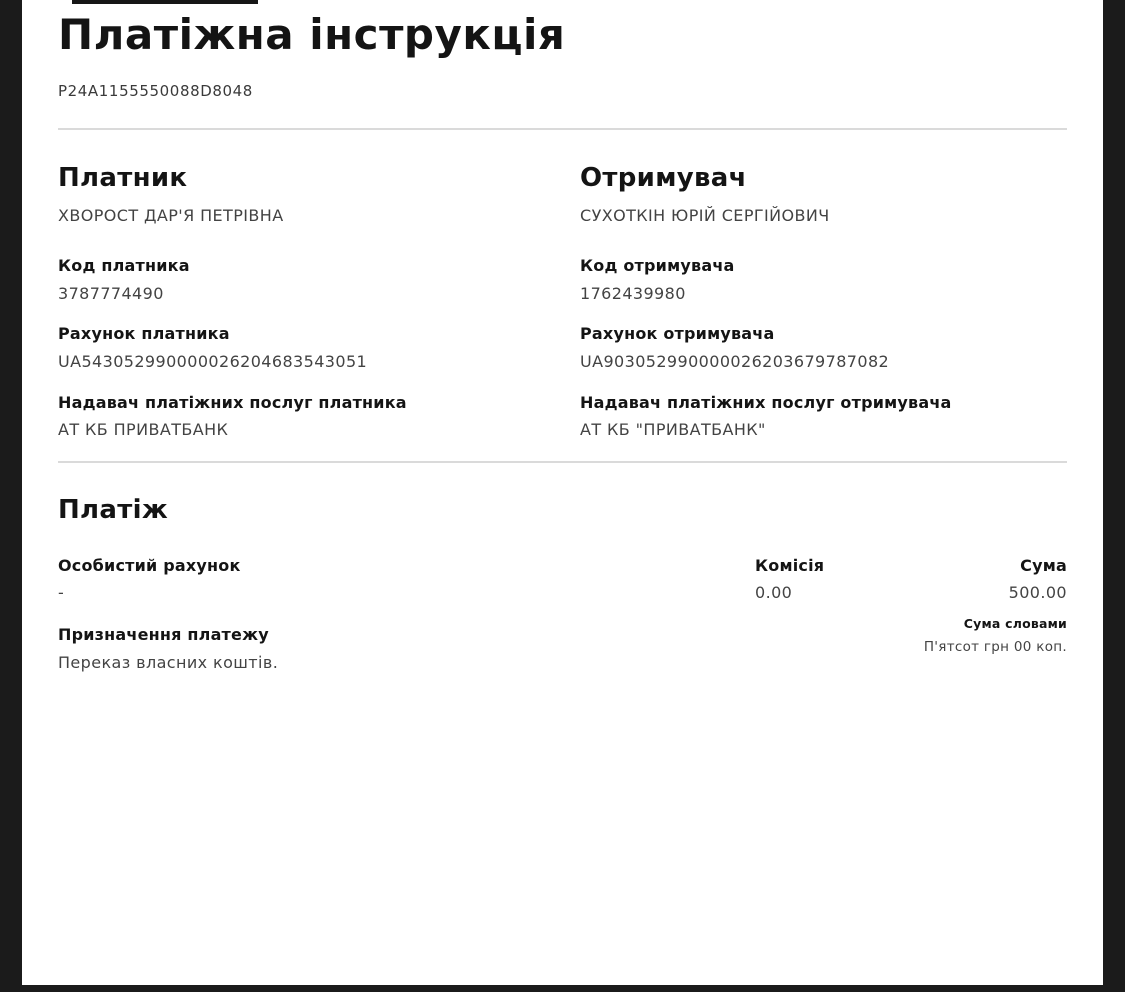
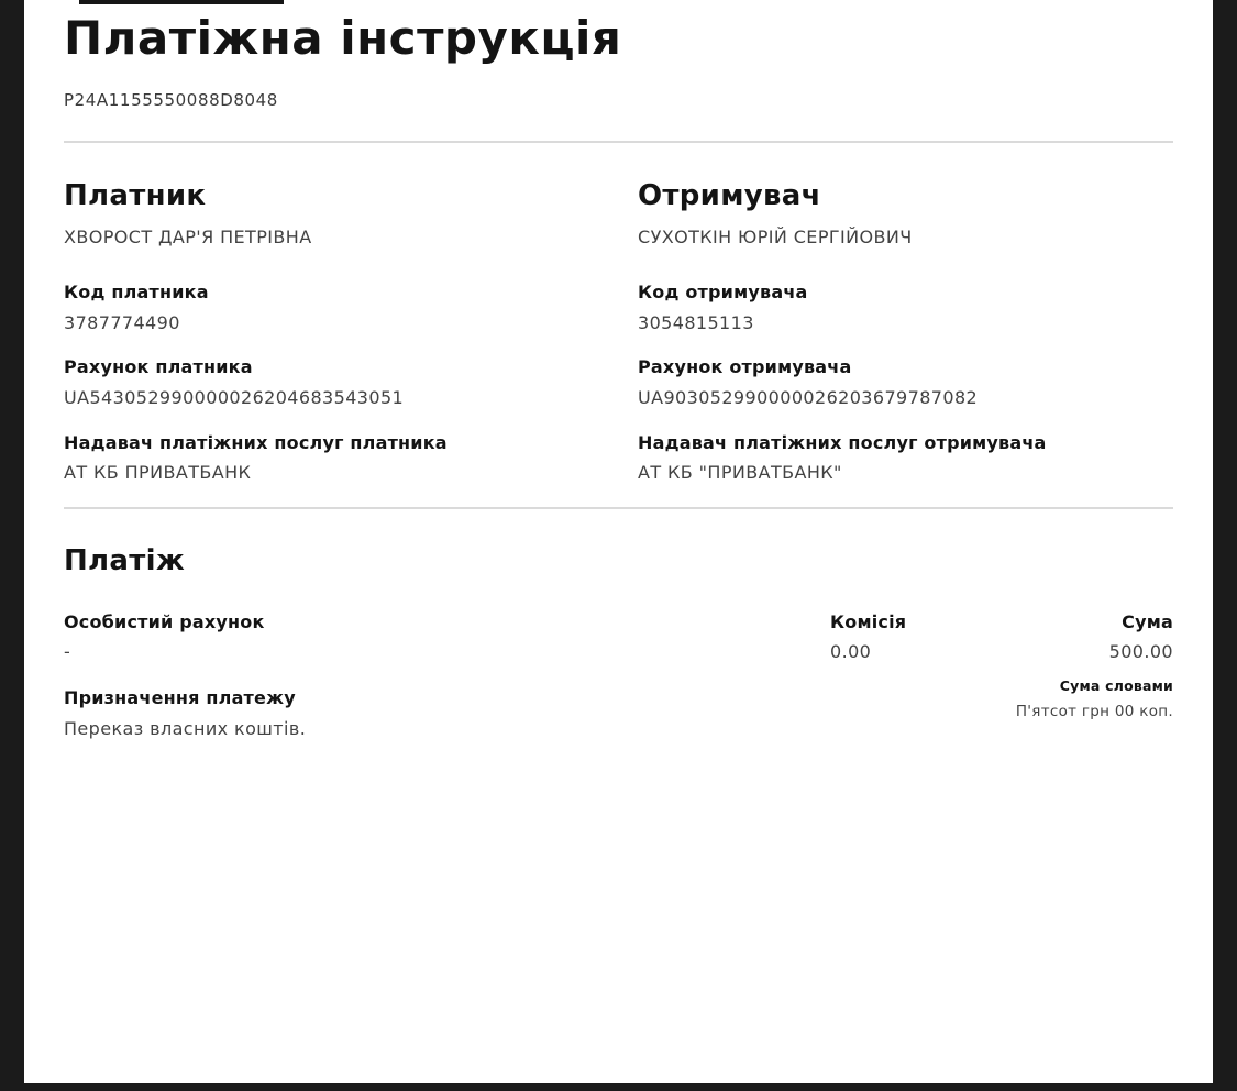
  Платіжна інструкція
  P24A1155550088D8048
  Платник
  ХВОРОСТ ДАР'Я ПЕТРІВНА
  Код платника
  3787774490
  Рахунок платника
  UA543052990000026204683543051
  Надавач платіжних послуг платника
  АТ КБ ПРИВАТБАНК
  Отримувач
  СУХОТКІН ЮРІЙ СЕРГІЙОВИЧ
  Код отримувача
- 1762439980
+ 3054815113
  Рахунок отримувача
  UA903052990000026203679787082
  Надавач платіжних послуг отримувача
  АТ КБ "ПРИВАТБАНК"
  Платіж
  Особистий рахунок
  -
  Комісія
  0.00
  Сума
  500.00
  Призначення платежу
  Переказ власних коштів.
  Сума словами
  П'ятсот грн 00 коп.
